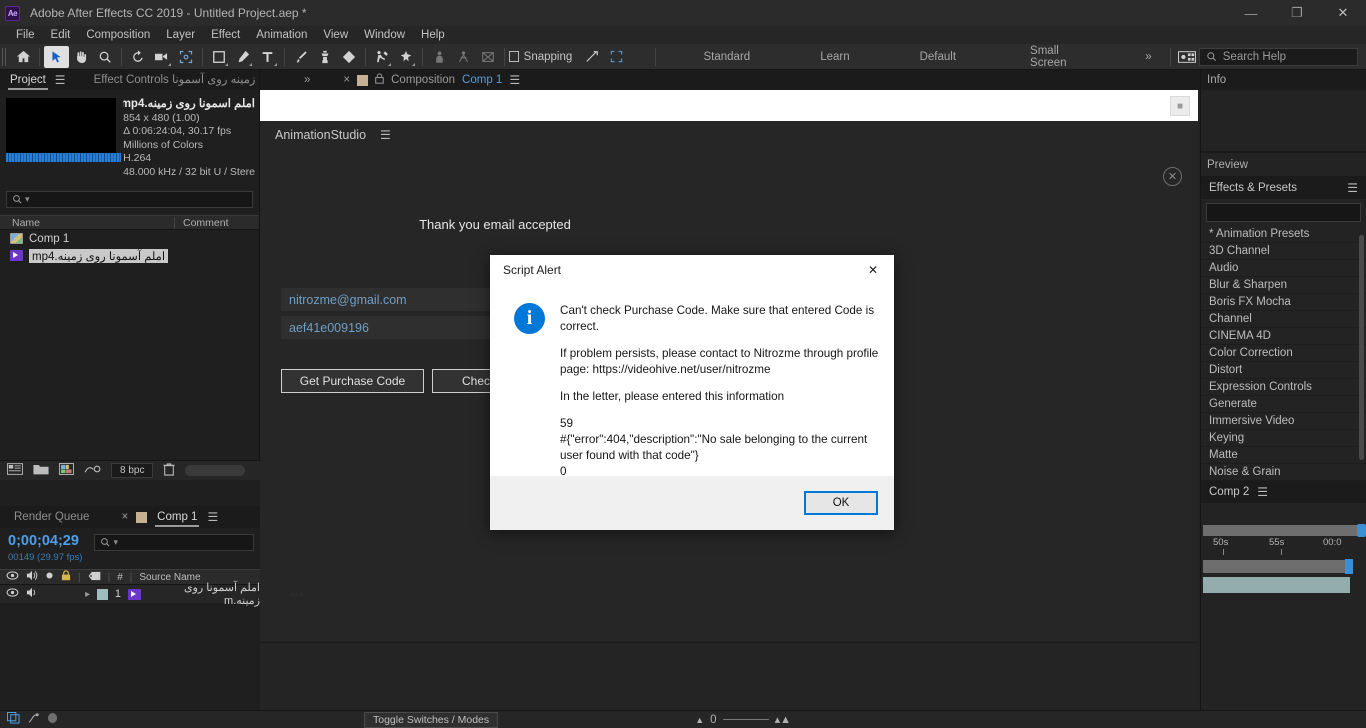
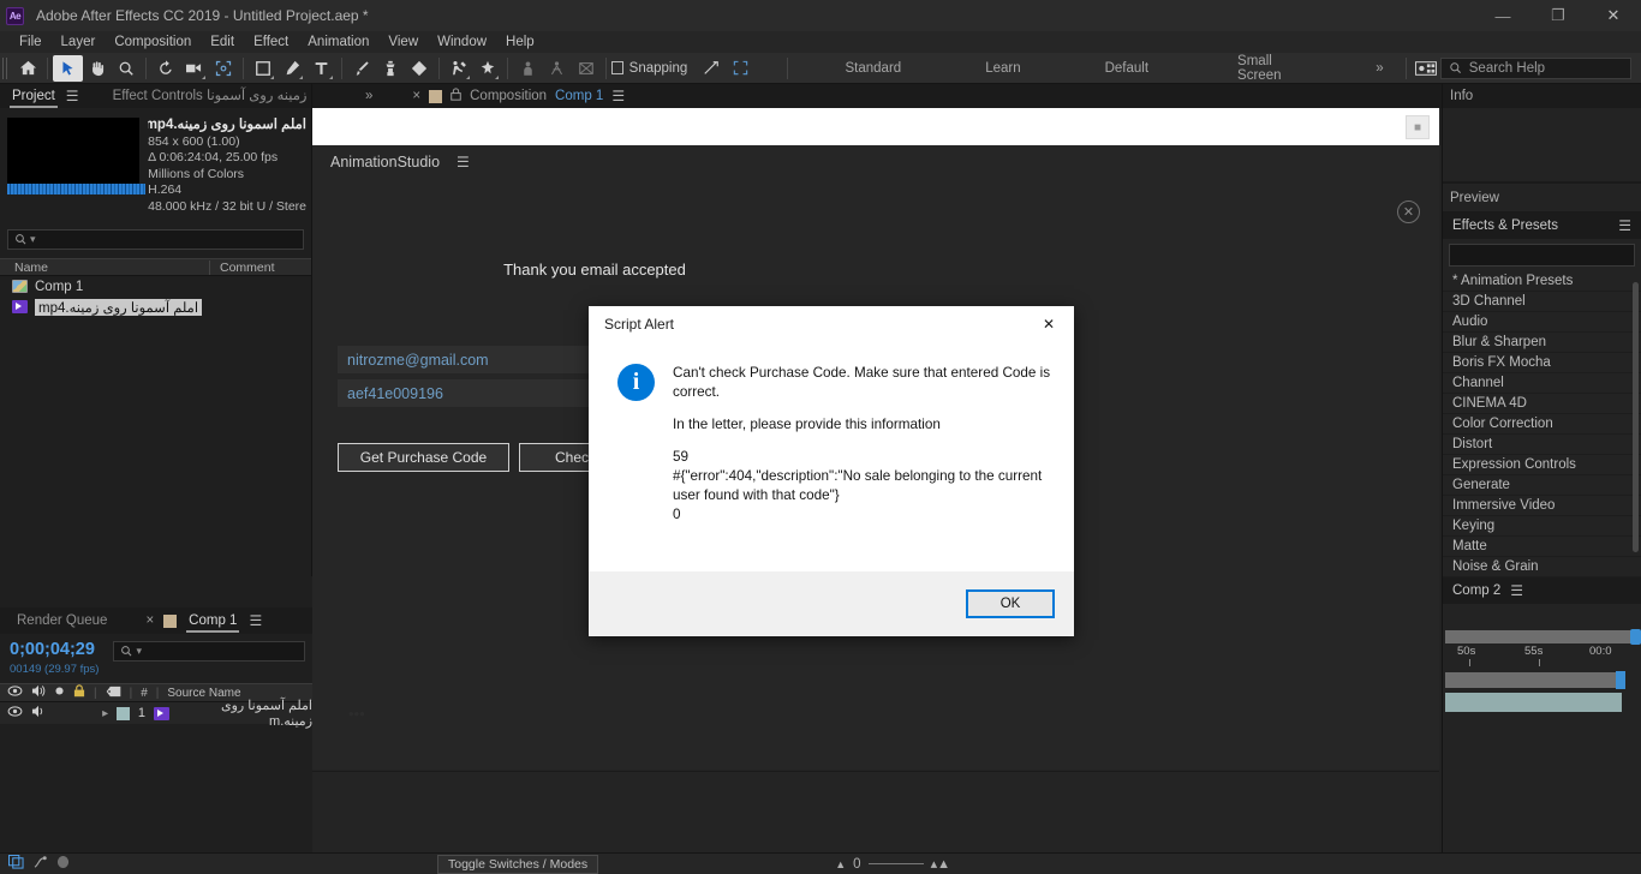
  Ae
  Adobe After Effects CC 2019 - Untitled Project.aep *
  —
  ❐
  ✕
  File
- Edit
+ Layer
  Composition
- Layer
+ Edit
  Effect
  Animation
  View
  Window
  Help
  Snapping
  Standard
  Learn
  Default
  Small Screen
  »
  Search Help
  Project
  ☰
  Effect Controls زمینه روی آسمونا
  املم آسمونا روی زمینه.mp4
- 854 x 480 (1.00)
+ 854 x 600 (1.00)
- Δ 0:06:24:04, 30.17 fps
+ Δ 0:06:24:04, 25.00 fps
  Millions of Colors
  H.264
  48.000 kHz / 32 bit U / Stere
  ▾
  Name
  Comment
  Comp 1
  املم آسمونا روی زمینه.mp4
- 8 bpc
  Render Queue
  ×
  Comp 1
  ☰
  0;00;04;29
  00149 (29.97 fps)
  ▾
  |
  #
  Source Name
  ▸
  1
  املم آسمونا روی زمینه.m
  »
  ×
  Composition
  Comp 1
  ☰
  ■
  AnimationStudio
  ☰
  Thank you email accepted
  nitrozme@gmail.com
  aef41e009196
  Get Purchase Code
  Chec
  ✕
  Info
  Preview
  Effects & Presets
  ☰
  * Animation Presets
  3D Channel
  Audio
  Blur & Sharpen
  Boris FX Mocha
  Channel
  CINEMA 4D
  Color Correction
  Distort
  Expression Controls
  Generate
  Immersive Video
  Keying
  Matte
  Noise & Grain
  Comp 2
  ☰
  50s
  55s
  00:0
  Toggle Switches / Modes
  ▲
  0
  ▴▲
  Script Alert
  ✕
  i
  Can't check Purchase Code. Make sure that entered Code is correct.
- If problem persists, please contact to Nitrozme through profile page: https://videohive.net/user/nitrozme
- In the letter, please entered this information
+ In the letter, please provide this information
  59
  #{"error":404,"description":"No sale belonging to the current user found with that code"}
  0
  OK
